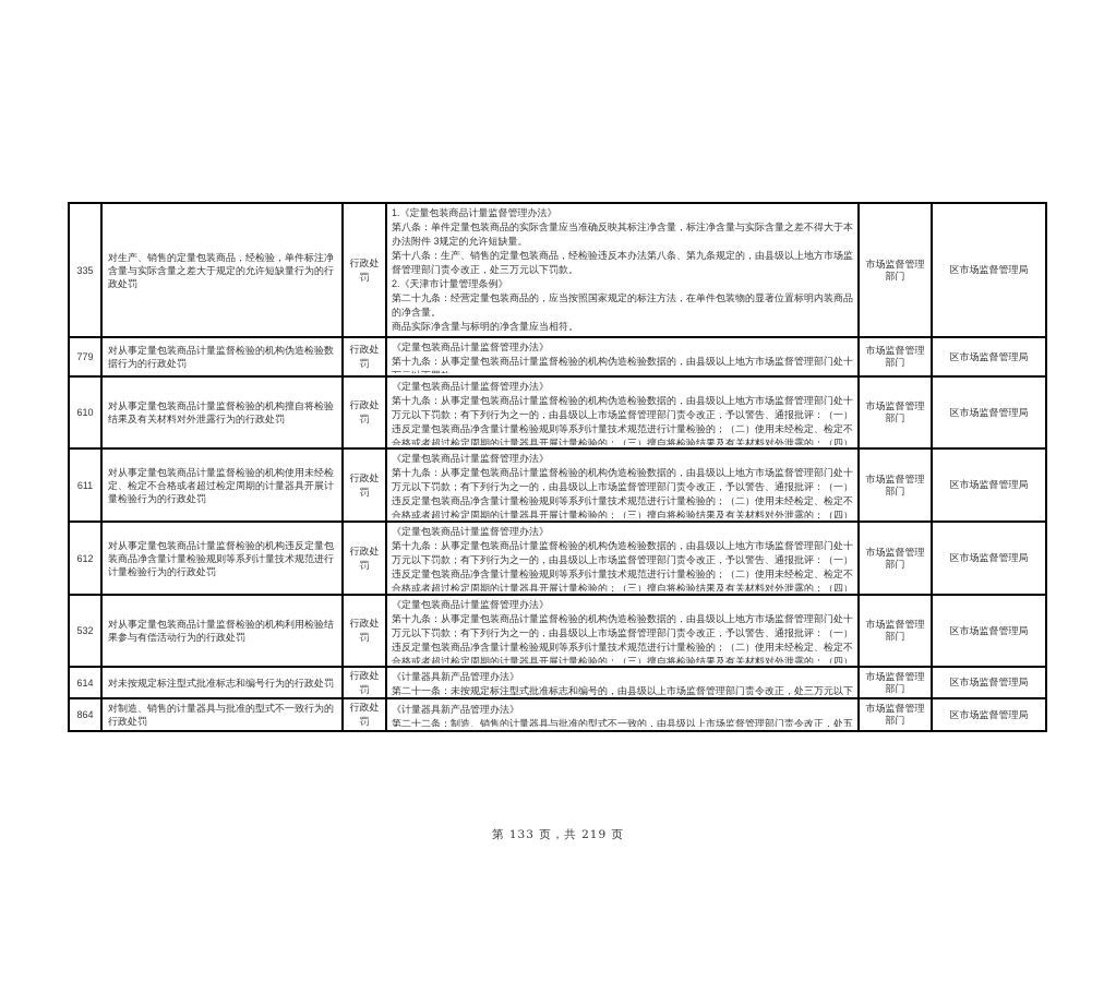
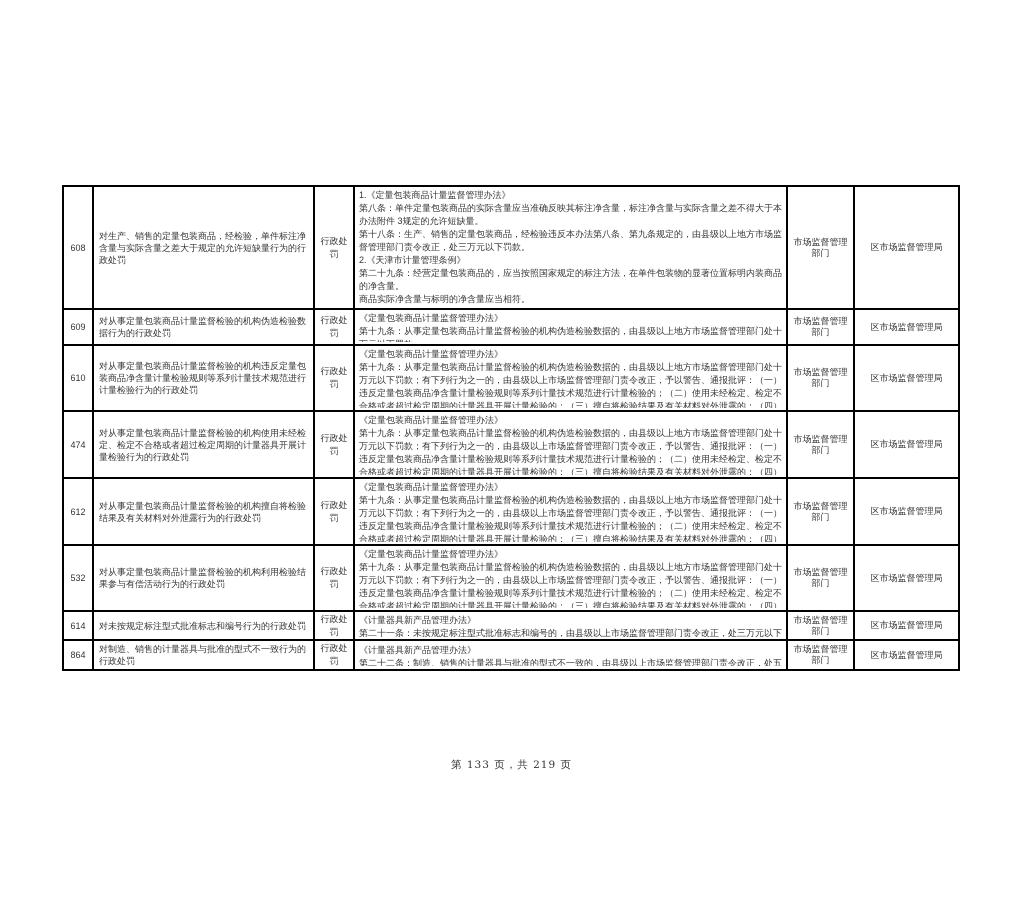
- 335	对生产、销售的定量包装商品，经检验，单件标注净含量与实际含量之差大于规定的允许短缺量行为的行政处罚	行政处罚	1.《定量包装商品计量监督管理办法》第八条：单件定量包装商品的实际含量应当准确反映其标注净含量，标注净含量与实际含量之差不得大于本办法附件 3规定的允许短缺量。第十八条：生产、销售的定量包装商品，经检验违反本办法第八条、第九条规定的，由县级以上地方市场监督管理部门责令改正，处三万元以下罚款。2.《天津市计量管理条例》第二十九条：经营定量包装商品的，应当按照国家规定的标注方法，在单件包装物的显著位置标明内装商品的净含量。商品实际净含量与标明的净含量应当相符。	市场监督管理部门	区市场监督管理局
+ 608	对生产、销售的定量包装商品，经检验，单件标注净含量与实际含量之差大于规定的允许短缺量行为的行政处罚	行政处罚	1.《定量包装商品计量监督管理办法》第八条：单件定量包装商品的实际含量应当准确反映其标注净含量，标注净含量与实际含量之差不得大于本办法附件 3规定的允许短缺量。第十八条：生产、销售的定量包装商品，经检验违反本办法第八条、第九条规定的，由县级以上地方市场监督管理部门责令改正，处三万元以下罚款。2.《天津市计量管理条例》第二十九条：经营定量包装商品的，应当按照国家规定的标注方法，在单件包装物的显著位置标明内装商品的净含量。商品实际净含量与标明的净含量应当相符。	市场监督管理部门	区市场监督管理局
- 779	对从事定量包装商品计量监督检验的机构伪造检验数据行为的行政处罚	行政处罚	《定量包装商品计量监督管理办法》第十九条：从事定量包装商品计量监督检验的机构伪造检验数据的，由县级以上地方市场监督管理部门处十	市场监督管理部门	区市场监督管理局
+ 609	对从事定量包装商品计量监督检验的机构伪造检验数据行为的行政处罚	行政处罚	《定量包装商品计量监督管理办法》第十九条：从事定量包装商品计量监督检验的机构伪造检验数据的，由县级以上地方市场监督管理部门处十	市场监督管理部门	区市场监督管理局
- 610	对从事定量包装商品计量监督检验的机构擅自将检验结果及有关材料对外泄露行为的行政处罚	行政处罚	《定量包装商品计量监督管理办法》第十九条：从事定量包装商品计量监督检验的机构伪造检验数据的，由县级以上地方市场监督管理部门处十万元以下罚款；有下列行为之一的，由县级以上市场监督管理部门责令改正，予以警告、通报批评：（一）违反定量包装商品净含量计量检验规则等系列计量技术规范进行计量检验的；（二）使用未经检定、检定不合格或者超过检定周期的计量器具开展计量检验的；（三）擅自将检验结果及有关材料对外泄露的；（四）	市场监督管理部门	区市场监督管理局
+ 610	对从事定量包装商品计量监督检验的机构违反定量包装商品净含量计量检验规则等系列计量技术规范进行计量检验行为的行政处罚	行政处罚	《定量包装商品计量监督管理办法》第十九条：从事定量包装商品计量监督检验的机构伪造检验数据的，由县级以上地方市场监督管理部门处十万元以下罚款；有下列行为之一的，由县级以上市场监督管理部门责令改正，予以警告、通报批评：（一）违反定量包装商品净含量计量检验规则等系列计量技术规范进行计量检验的；（二）使用未经检定、检定不合格或者超过检定周期的计量器具开展计量检验的；（三）擅自将检验结果及有关材料对外泄露的；（四）	市场监督管理部门	区市场监督管理局
- 611	对从事定量包装商品计量监督检验的机构使用未经检定、检定不合格或者超过检定周期的计量器具开展计量检验行为的行政处罚	行政处罚	《定量包装商品计量监督管理办法》第十九条：从事定量包装商品计量监督检验的机构伪造检验数据的，由县级以上地方市场监督管理部门处十万元以下罚款；有下列行为之一的，由县级以上市场监督管理部门责令改正，予以警告、通报批评：（一）违反定量包装商品净含量计量检验规则等系列计量技术规范进行计量检验的；（二）使用未经检定、检定不合格或者超过检定周期的计量器具开展计量检验的；（三）擅自将检验结果及有关材料对外泄露的；（四）	市场监督管理部门	区市场监督管理局
+ 474	对从事定量包装商品计量监督检验的机构使用未经检定、检定不合格或者超过检定周期的计量器具开展计量检验行为的行政处罚	行政处罚	《定量包装商品计量监督管理办法》第十九条：从事定量包装商品计量监督检验的机构伪造检验数据的，由县级以上地方市场监督管理部门处十万元以下罚款；有下列行为之一的，由县级以上市场监督管理部门责令改正，予以警告、通报批评：（一）违反定量包装商品净含量计量检验规则等系列计量技术规范进行计量检验的；（二）使用未经检定、检定不合格或者超过检定周期的计量器具开展计量检验的；（三）擅自将检验结果及有关材料对外泄露的；（四）	市场监督管理部门	区市场监督管理局
- 612	对从事定量包装商品计量监督检验的机构违反定量包装商品净含量计量检验规则等系列计量技术规范进行计量检验行为的行政处罚	行政处罚	《定量包装商品计量监督管理办法》第十九条：从事定量包装商品计量监督检验的机构伪造检验数据的，由县级以上地方市场监督管理部门处十万元以下罚款；有下列行为之一的，由县级以上市场监督管理部门责令改正，予以警告、通报批评：（一）违反定量包装商品净含量计量检验规则等系列计量技术规范进行计量检验的；（二）使用未经检定、检定不合格或者超过检定周期的计量器具开展计量检验的；（三）擅自将检验结果及有关材料对外泄露的；（四）	市场监督管理部门	区市场监督管理局
+ 612	对从事定量包装商品计量监督检验的机构擅自将检验结果及有关材料对外泄露行为的行政处罚	行政处罚	《定量包装商品计量监督管理办法》第十九条：从事定量包装商品计量监督检验的机构伪造检验数据的，由县级以上地方市场监督管理部门处十万元以下罚款；有下列行为之一的，由县级以上市场监督管理部门责令改正，予以警告、通报批评：（一）违反定量包装商品净含量计量检验规则等系列计量技术规范进行计量检验的；（二）使用未经检定、检定不合格或者超过检定周期的计量器具开展计量检验的；（三）擅自将检验结果及有关材料对外泄露的；（四）	市场监督管理部门	区市场监督管理局
  532	对从事定量包装商品计量监督检验的机构利用检验结果参与有偿活动行为的行政处罚	行政处罚	《定量包装商品计量监督管理办法》第十九条：从事定量包装商品计量监督检验的机构伪造检验数据的，由县级以上地方市场监督管理部门处十万元以下罚款；有下列行为之一的，由县级以上市场监督管理部门责令改正，予以警告、通报批评：（一）违反定量包装商品净含量计量检验规则等系列计量技术规范进行计量检验的；（二）使用未经检定、检定不合格或者超过检定周期的计量器具开展计量检验的；（三）擅自将检验结果及有关材料对外泄露的；（四）	市场监督管理部门	区市场监督管理局
  614	对未按规定标注型式批准标志和编号行为的行政处罚	行政处罚	《计量器具新产品管理办法》第二十一条：未按规定标注型式批准标志和编号的，由县级以上市场监督管理部门责令改正，处三万元以下	市场监督管理部门	区市场监督管理局
  864	对制造、销售的计量器具与批准的型式不一致行为的行政处罚	行政处罚	《计量器具新产品管理办法》第二十二条：制造、销售的计量器具与批准的型式不一致的，由县级以上市场监督管理部门责令改正，处五	市场监督管理部门	区市场监督管理局
  第 133 页，共 219 页
